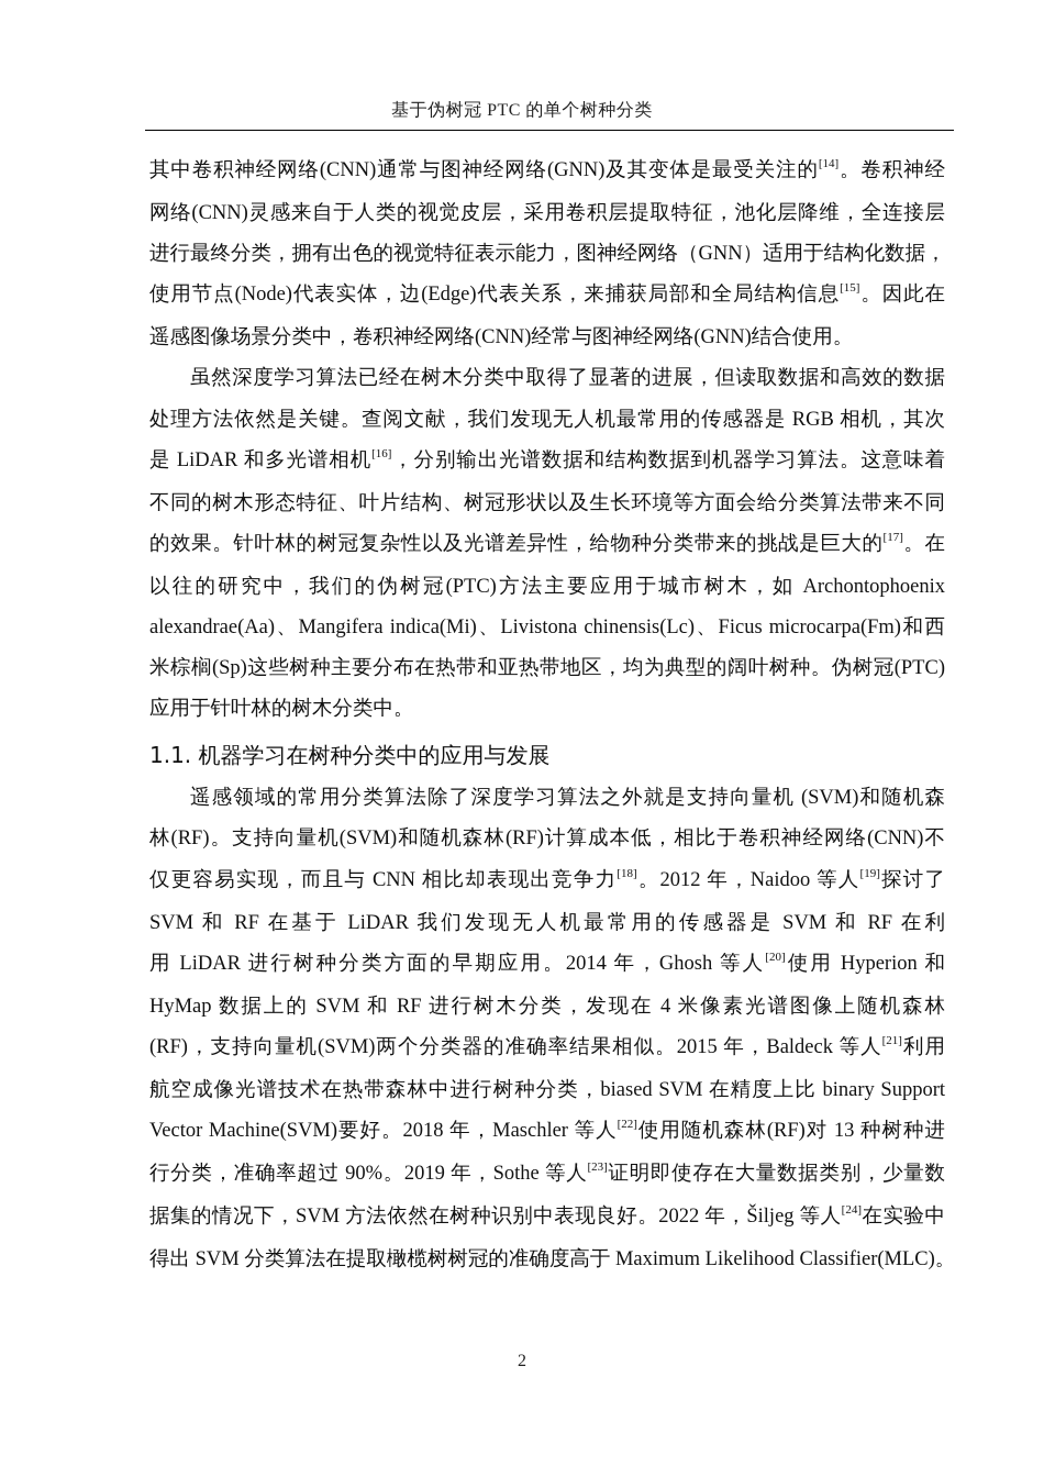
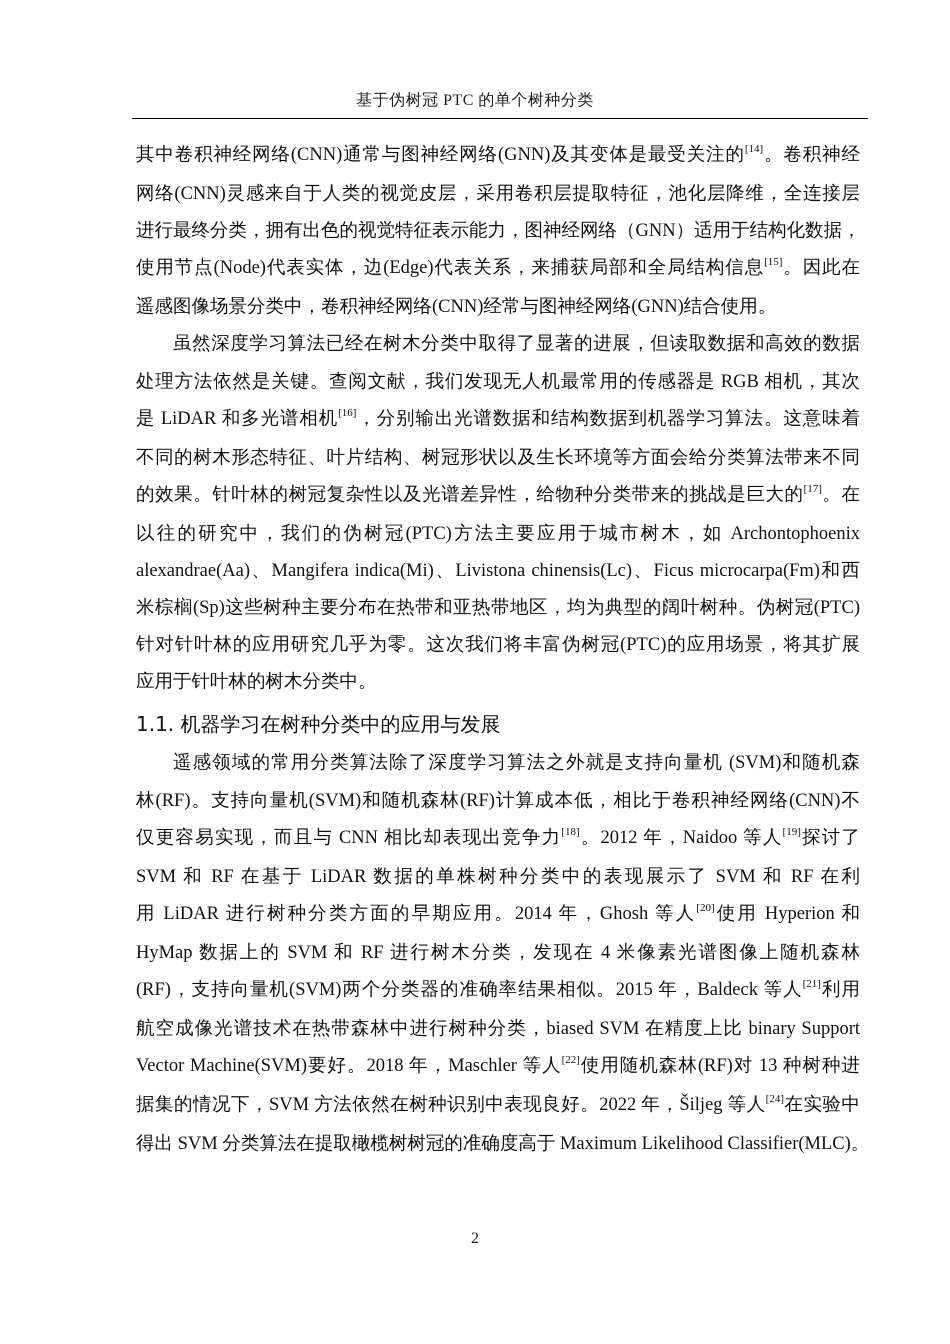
  基于伪树冠 PTC 的单个树种分类
  其中卷积神经网络(CNN)通常与图神经网络(GNN)及其变体是最受关注的[14]。卷积神经
  网络(CNN)灵感来自于人类的视觉皮层，采用卷积层提取特征，池化层降维，全连接层
  进行最终分类，拥有出色的视觉特征表示能力，图神经网络（GNN）适用于结构化数据，
  使用节点(Node)代表实体，边(Edge)代表关系，来捕获局部和全局结构信息[15]。因此在
  遥感图像场景分类中，卷积神经网络(CNN)经常与图神经网络(GNN)结合使用。
  虽然深度学习算法已经在树木分类中取得了显著的进展，但读取数据和高效的数据
  处理方法依然是关键。查阅文献，我们发现无人机最常用的传感器是 RGB 相机，其次
  是 LiDAR 和多光谱相机[16]，分别输出光谱数据和结构数据到机器学习算法。这意味着
  不同的树木形态特征、叶片结构、树冠形状以及生长环境等方面会给分类算法带来不同
  的效果。针叶林的树冠复杂性以及光谱差异性，给物种分类带来的挑战是巨大的[17]。在
  以往的研究中，我们的伪树冠(PTC)方法主要应用于城市树木，如 Archontophoenix
  alexandrae(Aa)、Mangifera indica(Mi)、Livistona chinensis(Lc)、Ficus microcarpa(Fm)和西
  米棕榈(Sp)这些树种主要分布在热带和亚热带地区，均为典型的阔叶树种。伪树冠(PTC)
+ 针对针叶林的应用研究几乎为零。这次我们将丰富伪树冠(PTC)的应用场景，将其扩展
  应用于针叶林的树木分类中。
  1.1. 机器学习在树种分类中的应用与发展
  遥感领域的常用分类算法除了深度学习算法之外就是支持向量机 (SVM)和随机森
  林(RF)。支持向量机(SVM)和随机森林(RF)计算成本低，相比于卷积神经网络(CNN)不
  仅更容易实现，而且与 CNN 相比却表现出竞争力[18]。2012 年，Naidoo 等人[19]探讨了
- SVM 和 RF 在基于 LiDAR 我们发现无人机最常用的传感器是 SVM 和 RF 在利
+ SVM 和 RF 在基于 LiDAR 数据的单株树种分类中的表现展示了 SVM 和 RF 在利
  用 LiDAR 进行树种分类方面的早期应用。2014 年，Ghosh 等人[20]使用 Hyperion 和
  HyMap 数据上的 SVM 和 RF 进行树木分类，发现在 4 米像素光谱图像上随机森林
  (RF)，支持向量机(SVM)两个分类器的准确率结果相似。2015 年，Baldeck 等人[21]利用
  航空成像光谱技术在热带森林中进行树种分类，biased SVM 在精度上比 binary Support
  Vector Machine(SVM)要好。2018 年，Maschler 等人[22]使用随机森林(RF)对 13 种树种进
- 行分类，准确率超过 90%。2019 年，Sothe 等人[23]证明即使存在大量数据类别，少量数
  据集的情况下，SVM 方法依然在树种识别中表现良好。2022 年，Šiljeg 等人[24]在实验中
  得出 SVM 分类算法在提取橄榄树树冠的准确度高于 Maximum Likelihood Classifier(MLC)。
  2
